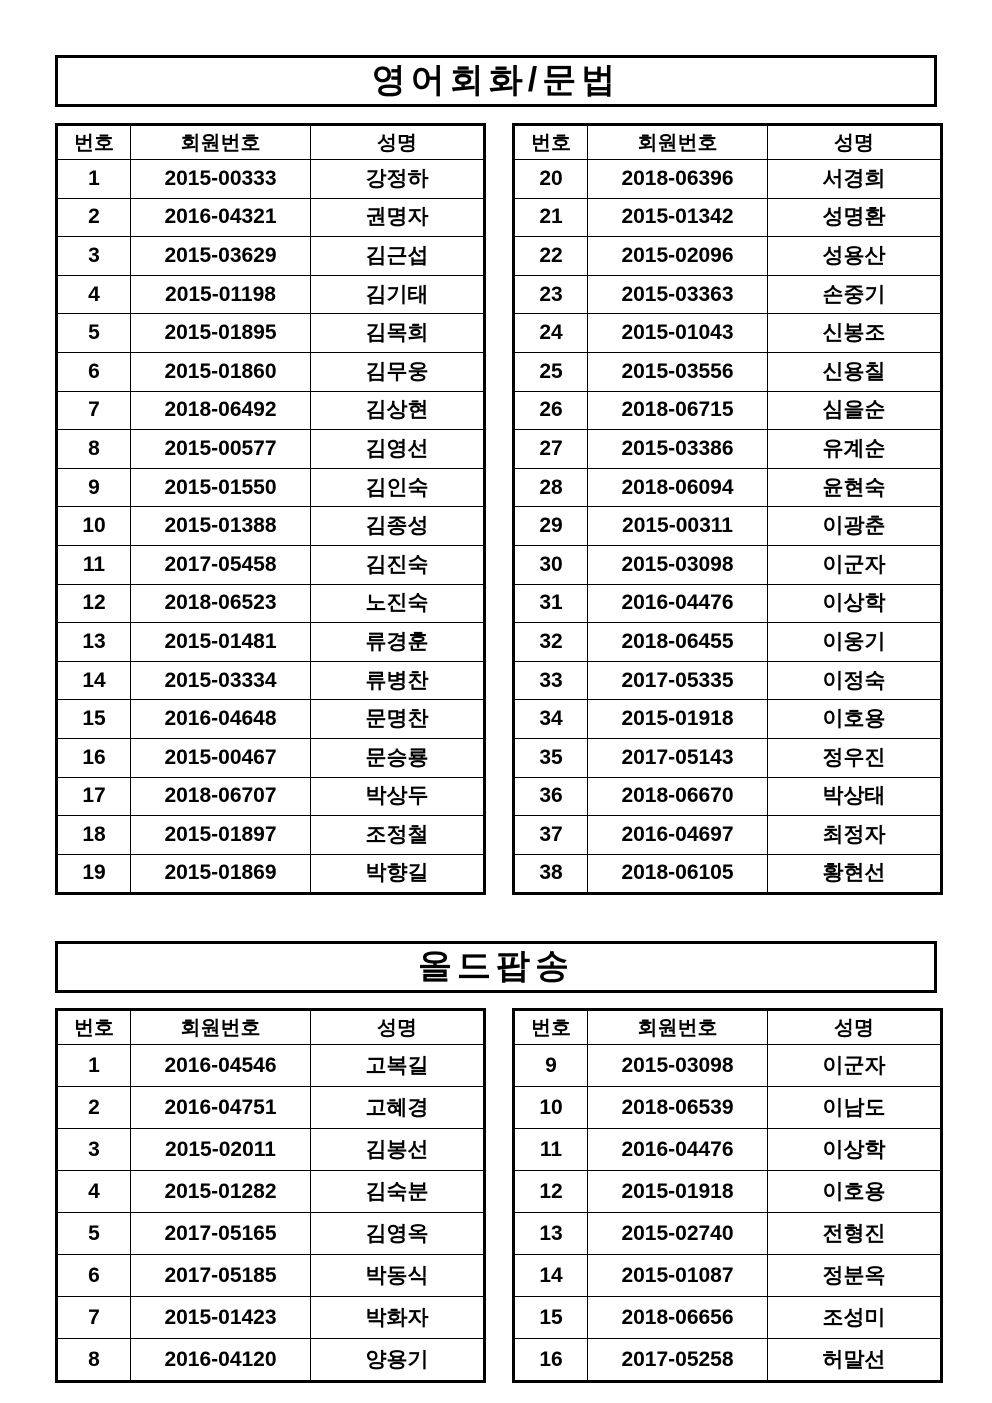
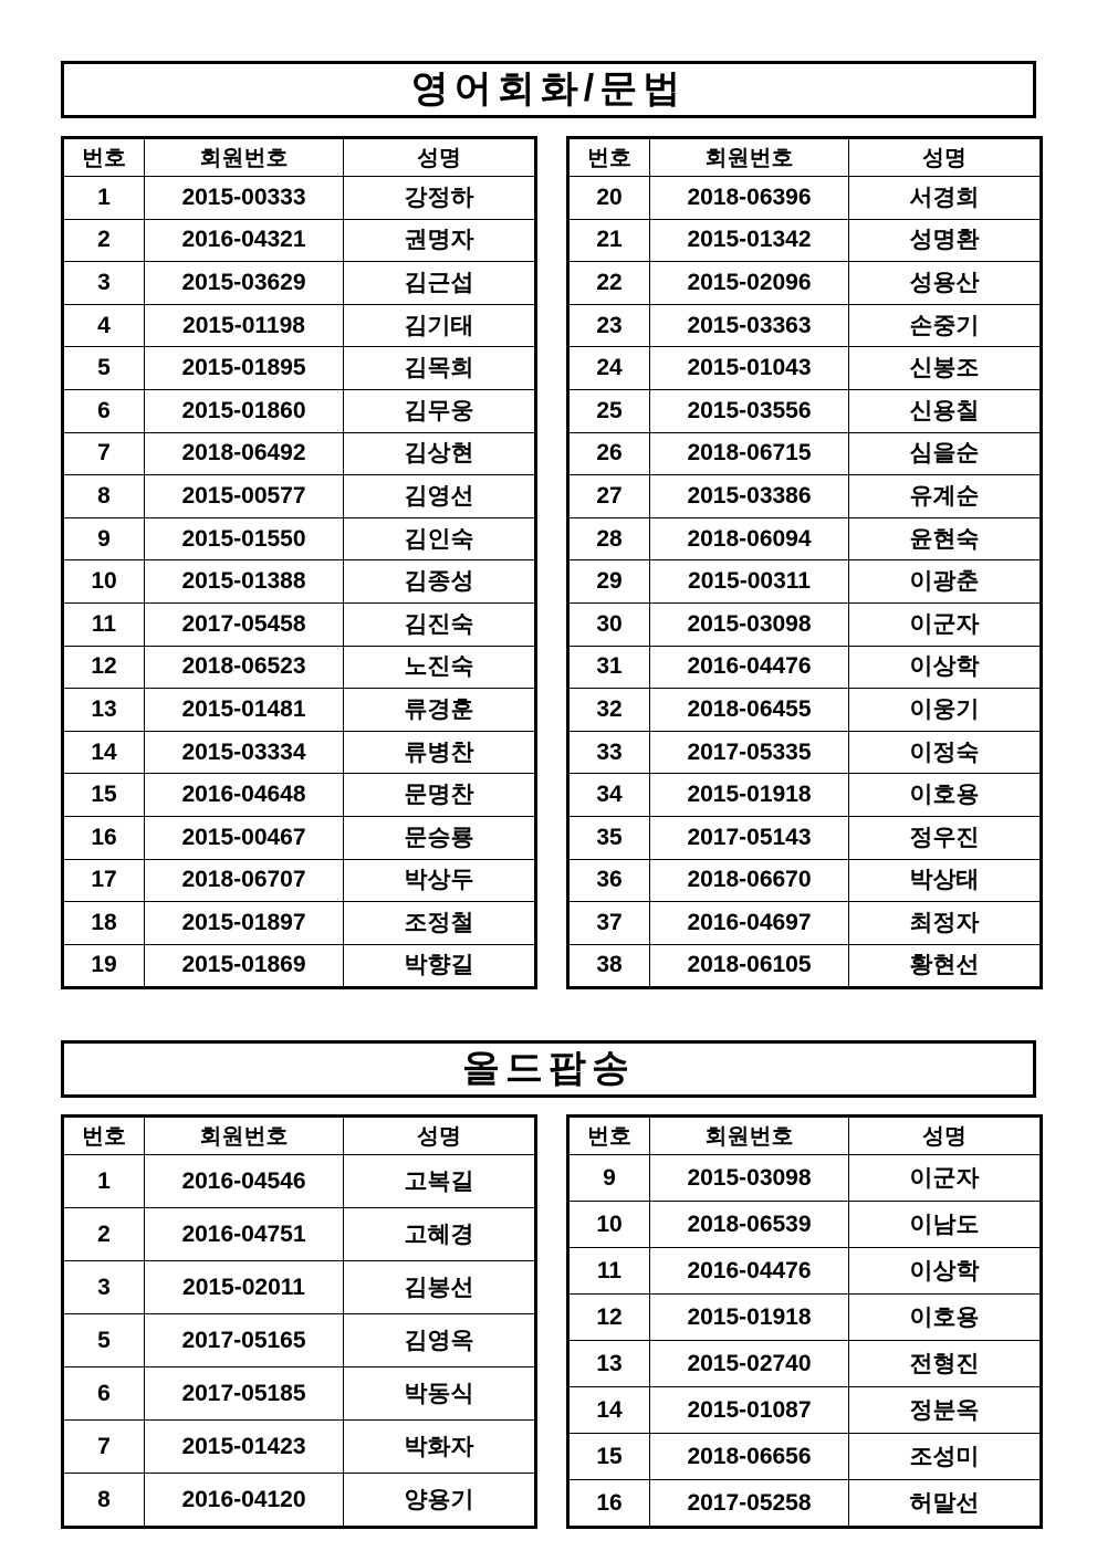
  영어회화/문법
  번호	회원번호	성명
  1	2015-00333	강정하
  2	2016-04321	권명자
  3	2015-03629	김근섭
  4	2015-01198	김기태
  5	2015-01895	김목희
  6	2015-01860	김무웅
  7	2018-06492	김상현
  8	2015-00577	김영선
  9	2015-01550	김인숙
  10	2015-01388	김종성
  11	2017-05458	김진숙
  12	2018-06523	노진숙
  13	2015-01481	류경훈
  14	2015-03334	류병찬
  15	2016-04648	문명찬
  16	2015-00467	문승룡
  17	2018-06707	박상두
  18	2015-01897	조정철
  19	2015-01869	박향길
  번호	회원번호	성명
  20	2018-06396	서경희
  21	2015-01342	성명환
  22	2015-02096	성용산
  23	2015-03363	손중기
  24	2015-01043	신봉조
  25	2015-03556	신용칠
  26	2018-06715	심을순
  27	2015-03386	유계순
  28	2018-06094	윤현숙
  29	2015-00311	이광춘
  30	2015-03098	이군자
  31	2016-04476	이상학
  32	2018-06455	이웅기
  33	2017-05335	이정숙
  34	2015-01918	이호용
  35	2017-05143	정우진
  36	2018-06670	박상태
  37	2016-04697	최정자
  38	2018-06105	황현선
  올드팝송
  번호	회원번호	성명
  1	2016-04546	고복길
  2	2016-04751	고혜경
  3	2015-02011	김봉선
- 4	2015-01282	김숙분
  5	2017-05165	김영옥
  6	2017-05185	박동식
  7	2015-01423	박화자
  8	2016-04120	양용기
  번호	회원번호	성명
  9	2015-03098	이군자
  10	2018-06539	이남도
  11	2016-04476	이상학
  12	2015-01918	이호용
  13	2015-02740	전형진
  14	2015-01087	정분옥
  15	2018-06656	조성미
  16	2017-05258	허말선
